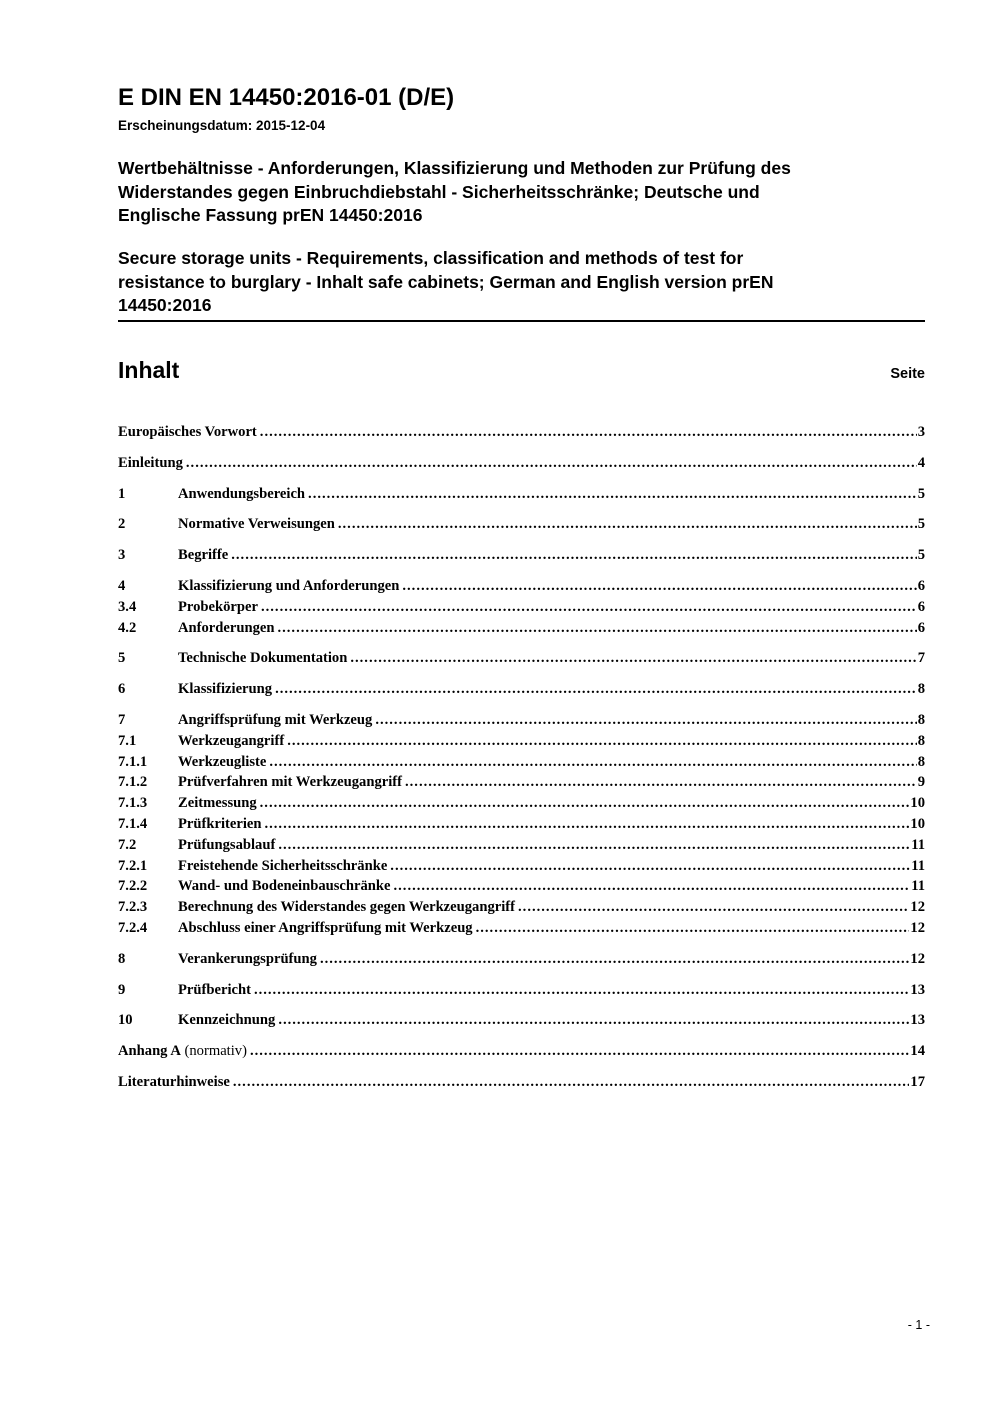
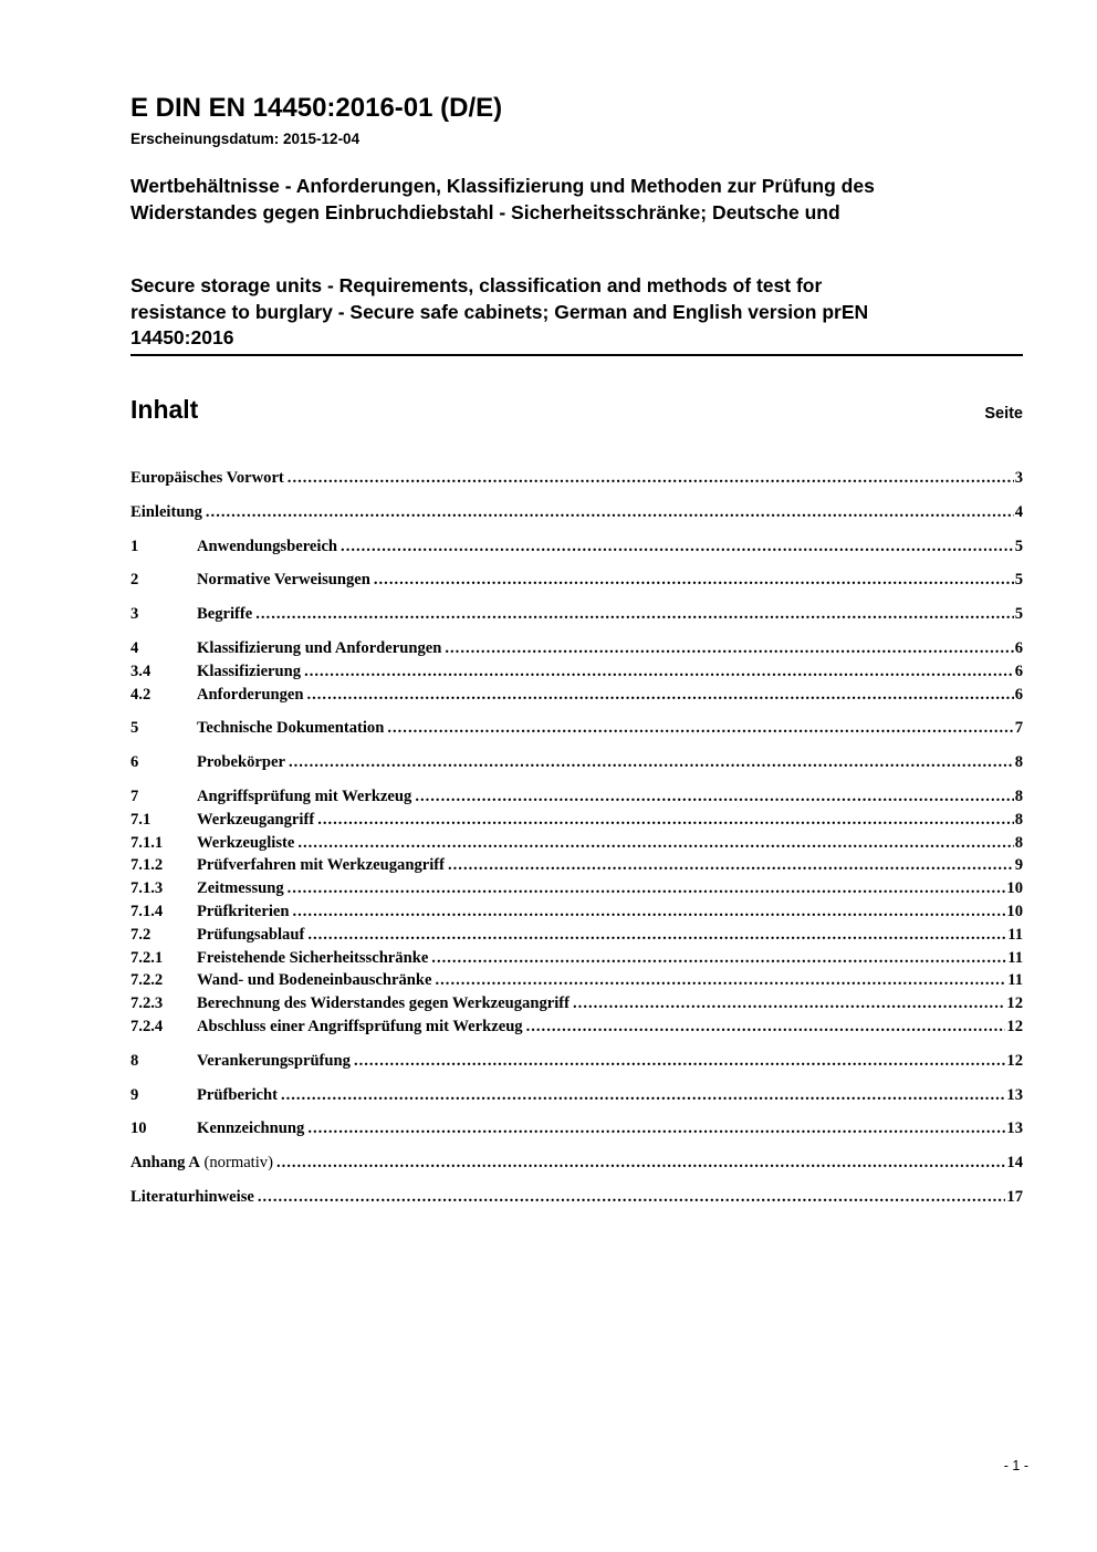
  E DIN EN 14450:2016-01 (D/E)
  Erscheinungsdatum: 2015-12-04
  Wertbehältnisse - Anforderungen, Klassifizierung und Methoden zur Prüfung des
  Widerstandes gegen Einbruchdiebstahl - Sicherheitsschränke; Deutsche und
- Englische Fassung prEN 14450:2016
  Secure storage units - Requirements, classification and methods of test for
- resistance to burglary - Inhalt safe cabinets; German and English version prEN
+ resistance to burglary - Secure safe cabinets; German and English version prEN
  14450:2016
  Inhalt
  Seite
  Europäisches Vorwort
  3
  Einleitung
  4
  1
  Anwendungsbereich
  5
  2
  Normative Verweisungen
  5
  3
  Begriffe
  5
  4
  Klassifizierung und Anforderungen
  6
  3.4
- Probekörper
+ Klassifizierung
  6
  4.2
  Anforderungen
  6
  5
  Technische Dokumentation
  7
  6
- Klassifizierung
+ Probekörper
  8
  7
  Angriffsprüfung mit Werkzeug
  8
  7.1
  Werkzeugangriff
  8
  7.1.1
  Werkzeugliste
  8
  7.1.2
  Prüfverfahren mit Werkzeugangriff
  9
  7.1.3
  Zeitmessung
  10
  7.1.4
  Prüfkriterien
  10
  7.2
  Prüfungsablauf
  11
  7.2.1
  Freistehende Sicherheitsschränke
  11
  7.2.2
  Wand- und Bodeneinbauschränke
  11
  7.2.3
  Berechnung des Widerstandes gegen Werkzeugangriff
  12
  7.2.4
  Abschluss einer Angriffsprüfung mit Werkzeug
  12
  8
  Verankerungsprüfung
  12
  9
  Prüfbericht
  13
  10
  Kennzeichnung
  13
  Anhang A
  (normativ)
  14
  Literaturhinweise
  17
  - 1 -
